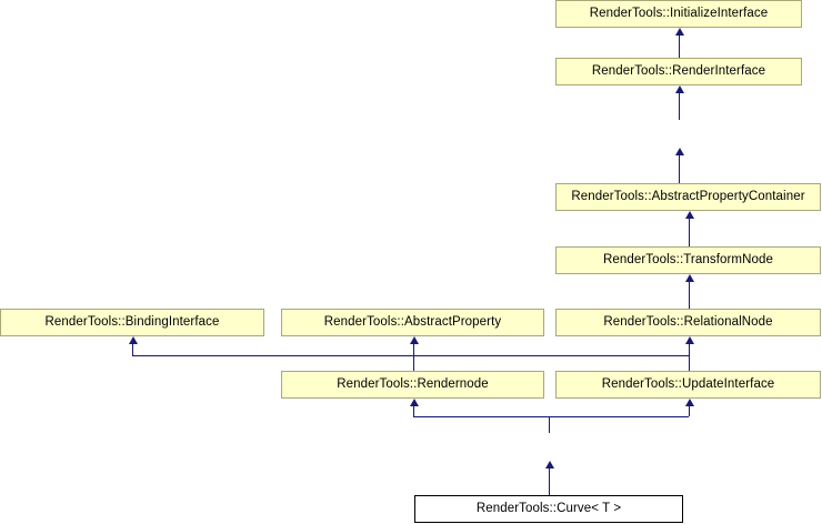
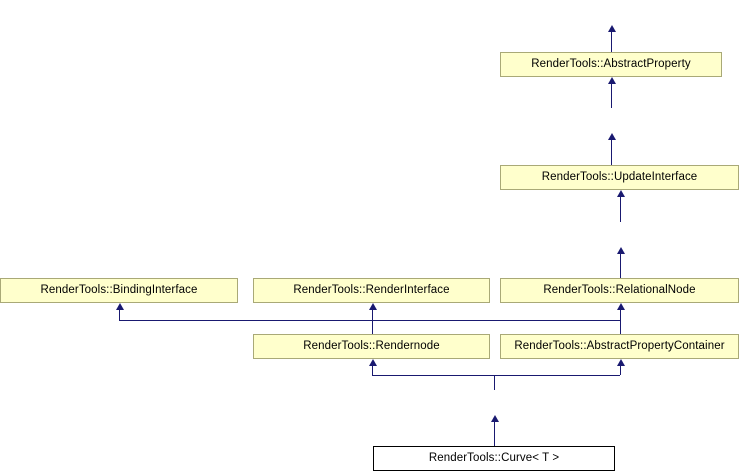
- RenderTools::InitializeInterface
- RenderTools::RenderInterface
+ RenderTools::AbstractProperty
- RenderTools::AbstractPropertyContainer
+ RenderTools::UpdateInterface
- RenderTools::TransformNode
  RenderTools::BindingInterface
- RenderTools::AbstractProperty
+ RenderTools::RenderInterface
  RenderTools::RelationalNode
  RenderTools::Rendernode
- RenderTools::UpdateInterface
+ RenderTools::AbstractPropertyContainer
  RenderTools::Curve< T >
